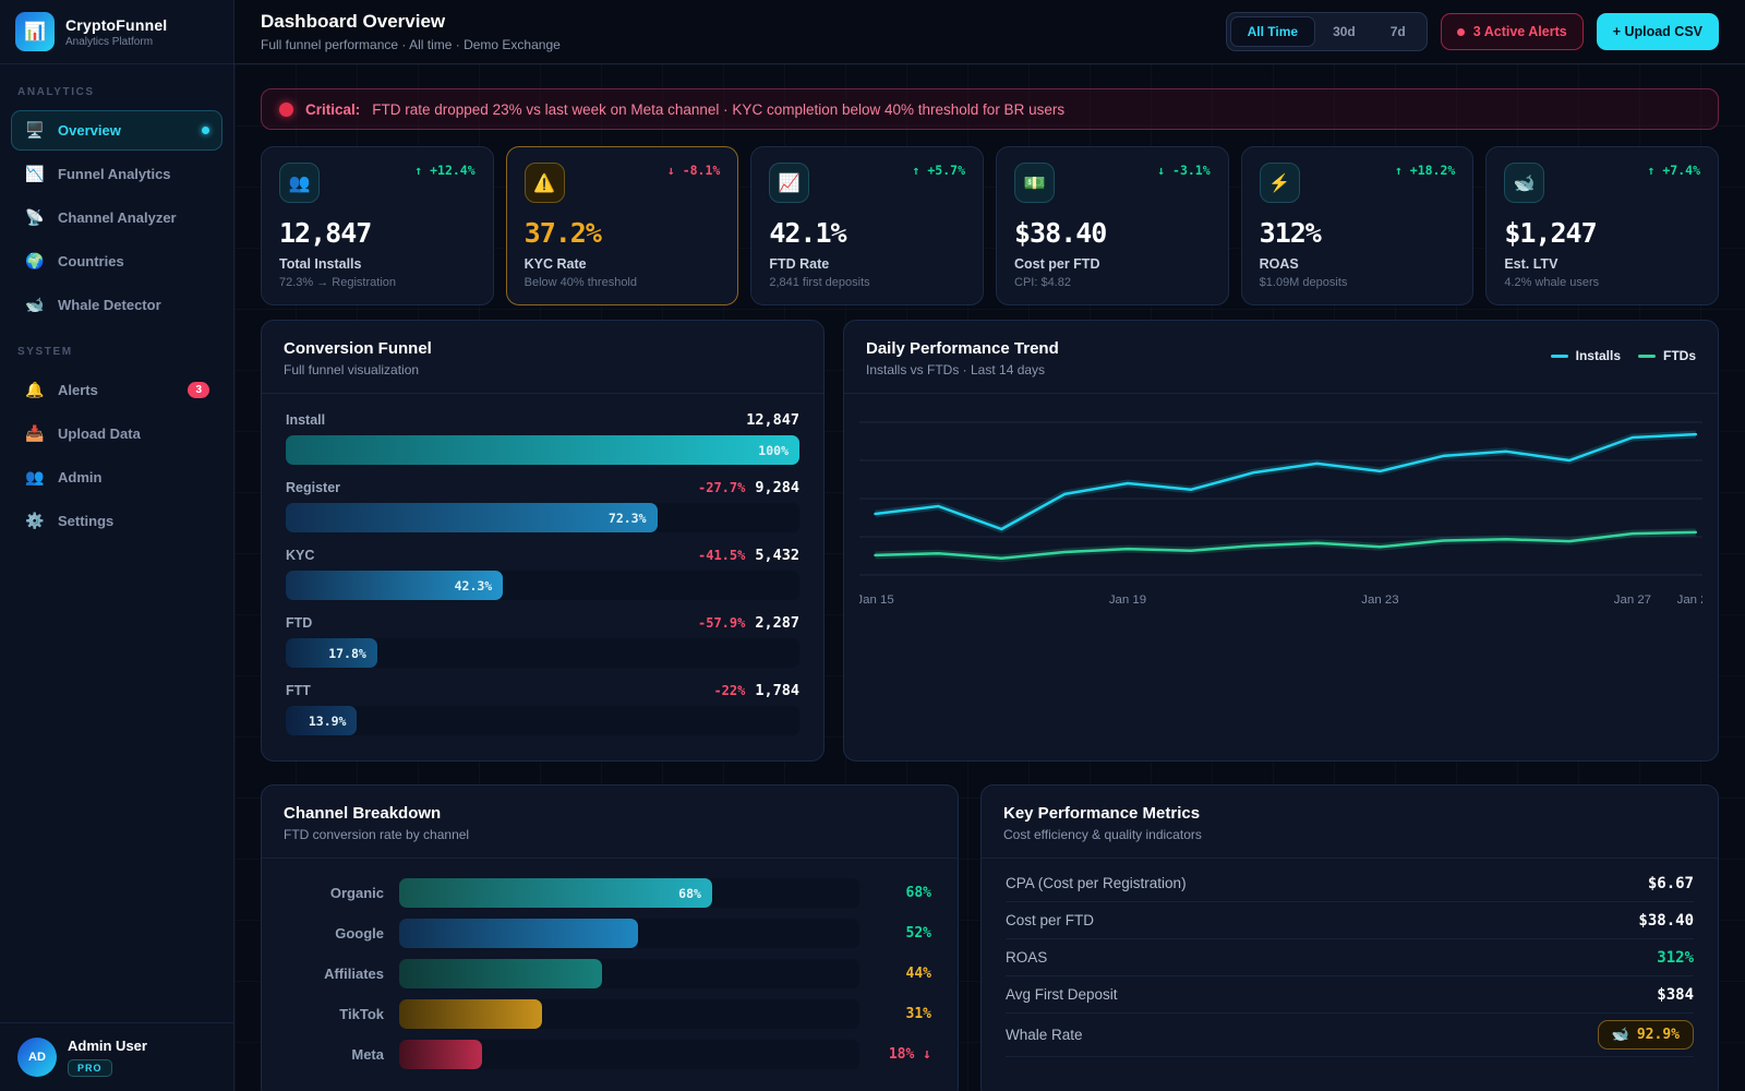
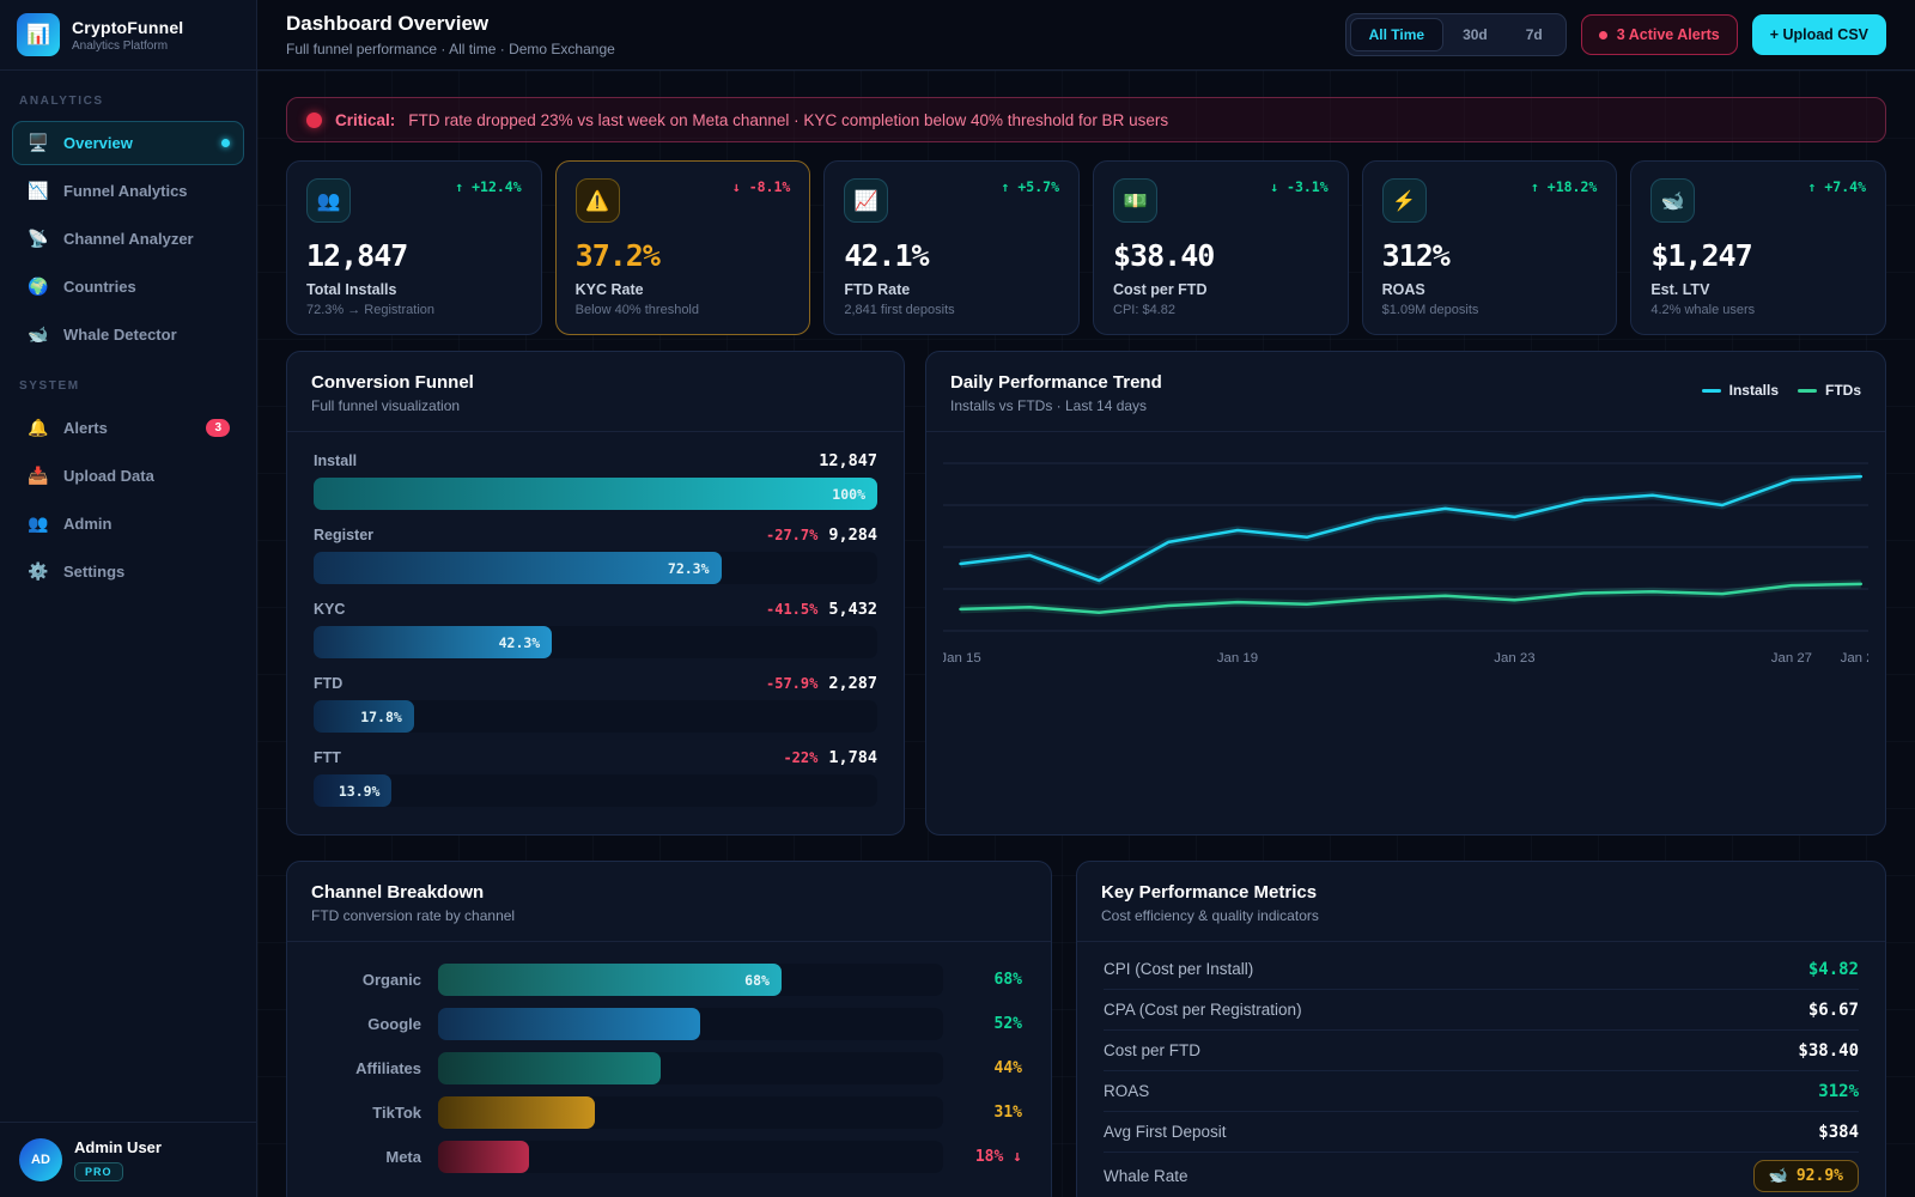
  📊
  CryptoFunnel
  Analytics Platform
  ANALYTICS
  🖥️
  Overview
  📉
  Funnel Analytics
  📡
  Channel Analyzer
  🌍
  Countries
  🐋
  Whale Detector
  SYSTEM
  🔔
  Alerts
  3
  📥
  Upload Data
  👥
  Admin
  ⚙️
  Settings
  AD
  Admin User
  PRO
  Dashboard Overview
  Full funnel performance · All time · Demo Exchange
  All Time
  30d
  7d
  3 Active Alerts
  + Upload CSV
  Critical:
  FTD rate dropped 23% vs last week on Meta channel · KYC completion below 40% threshold for BR users
  👥
  ↑ +12.4%
  12,847
  Total Installs
  72.3% → Registration
  ⚠️
  ↓ -8.1%
  37.2%
  KYC Rate
  Below 40% threshold
  📈
  ↑ +5.7%
  42.1%
  FTD Rate
  2,841 first deposits
  💵
  ↓ -3.1%
  $38.40
  Cost per FTD
  CPI: $4.82
  ⚡
  ↑ +18.2%
  312%
  ROAS
  $1.09M deposits
  🐋
  ↑ +7.4%
  $1,247
  Est. LTV
  4.2% whale users
  Conversion Funnel
  Full funnel visualization
  Install
  12,847
  100%
  Register
  -27.7%
  9,284
  72.3%
  KYC
  -41.5%
  5,432
  42.3%
  FTD
  -57.9%
  2,287
  17.8%
  FTT
  -22%
  1,784
  13.9%
  Daily Performance Trend
  Installs vs FTDs · Last 14 days
  Installs
  FTDs
  Jan 15
  Jan 19
  Jan 23
  Jan 27
  Channel Breakdown
  FTD conversion rate by channel
  Organic
  68%
  68%
  Google
  52%
  Affiliates
  44%
  TikTok
  31%
  Meta
  18% ↓
  Key Performance Metrics
  Cost efficiency & quality indicators
+ CPI (Cost per Install)
+ $4.82
  CPA (Cost per Registration)
  $6.67
  Cost per FTD
  $38.40
  ROAS
  312%
  Avg First Deposit
  $384
  Whale Rate
  🐋
  92.9%
